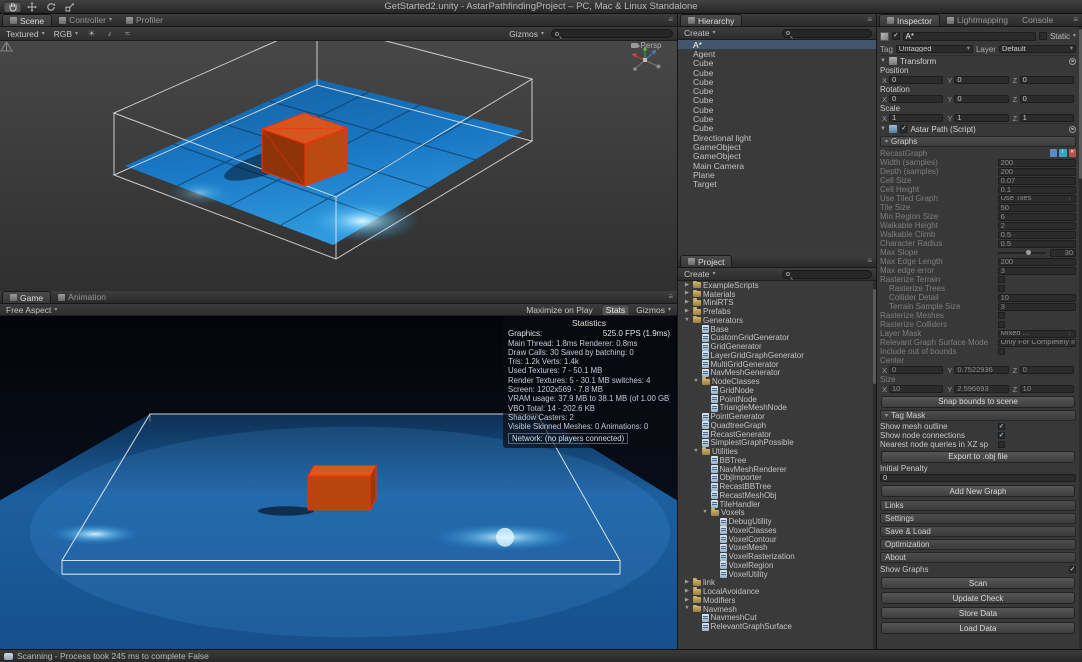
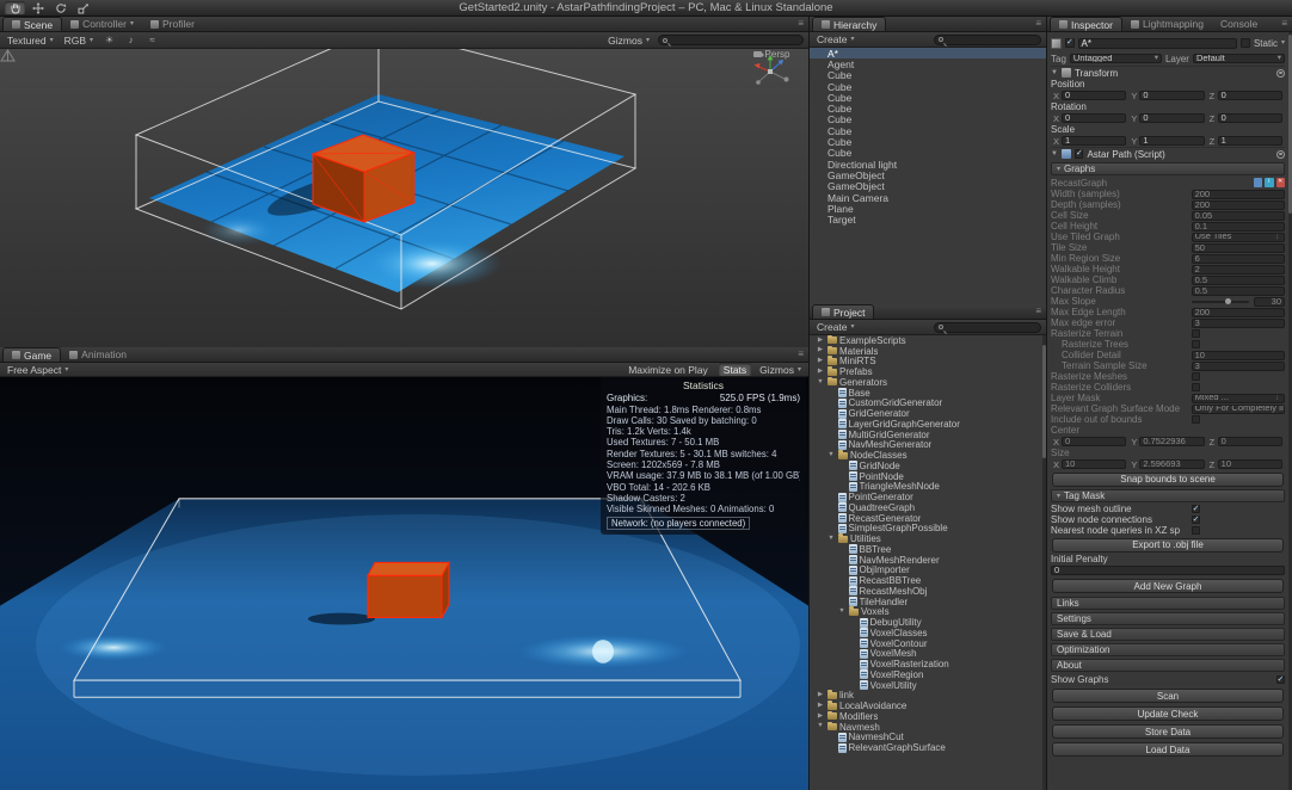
  GetStarted2.unity - AstarPathfindingProject – PC, Mac & Linux Standalone
  Scene
  Controller
  Profiler
  ≡
  Textured
  RGB
  ☀
  ♪
  ≈
  Gizmos
  Persp
  Game
  Animation
  ≡
  Free Aspect
  Maximize on Play
  Stats
  Gizmos
  Statistics
  Graphics:
  525.0 FPS (1.9ms)
  Main Thread: 1.8ms Renderer: 0.8ms
  Draw Calls: 30 Saved by batching: 0
  Tris: 1.2k Verts: 1.4k
  Used Textures: 7 - 50.1 MB
  Render Textures: 5 - 30.1 MB switches: 4
  Screen: 1202x569 - 7.8 MB
  VRAM usage: 37.9 MB to 38.1 MB (of 1.00 GB
  VBO Total: 14 - 202.6 KB
  Shadow Casters: 2
  Visible Skinned Meshes: 0 Animations: 0
  Network: (no players connected)
  Hierarchy
  ≡
  Create
  A*
  Agent
  Cube
  Cube
  Cube
  Cube
  Cube
  Cube
  Cube
  Cube
  Directional light
  GameObject
  GameObject
  Main Camera
  Plane
  Target
  Project
  ≡
  Create
  ExampleScripts
  Materials
  MiniRTS
  Prefabs
  Generators
  Base
  CustomGridGenerator
  GridGenerator
  LayerGridGraphGenerator
  MultiGridGenerator
  NavMeshGenerator
  NodeClasses
  GridNode
  PointNode
  TriangleMeshNode
  PointGenerator
  QuadtreeGraph
  RecastGenerator
  SimplestGraphPossible
  Utilities
  BBTree
  NavMeshRenderer
  ObjImporter
  RecastBBTree
  RecastMeshObj
  TileHandler
  Voxels
  DebugUtility
  VoxelClasses
  VoxelContour
  VoxelMesh
  VoxelRasterization
  VoxelRegion
  VoxelUtility
  link
  LocalAvoidance
  Modifiers
  Navmesh
  NavmeshCut
  RelevantGraphSurface
  Inspector
  Lightmapping
  Console
  ≡
  A*
  Static
  Tag
  Untagged
  Layer
  Default
  Transform
  Position
  X
  0
  Y
  0
  Z
  0
  Rotation
  X
  0
  Y
  0
  Z
  0
  Scale
  X
  1
  Y
  1
  Z
  1
  Astar Path (Script)
  Graphs
  RecastGraph
  Width (samples)
  200
  Depth (samples)
  200
  Cell Size
- 0.07
+ 0.05
  Cell Height
  0.1
  Use Tiled Graph
  Use Tiles
  Tile Size
  50
  Min Region Size
  6
  Walkable Height
  2
  Walkable Climb
  0.5
  Character Radius
  0.5
  Max Slope
  30
  Max Edge Length
  200
  Max edge error
  3
  Rasterize Terrain
  Rasterize Trees
  Collider Detail
  10
  Terrain Sample Size
  3
  Rasterize Meshes
  Rasterize Colliders
  Layer Mask
  Mixed ...
  Relevant Graph Surface Mode
  Only For Completely I
  Include out of bounds
  Center
  X
  0
  Y
  0.7522936
  Z
  0
  Size
  X
  10
  Y
  2.596693
  Z
  10
  Snap bounds to scene
  Tag Mask
  Show mesh outline
  Show node connections
  Nearest node queries in XZ sp
  Export to .obj file
  Initial Penalty
  0
  Add New Graph
  Links
  Settings
  Save & Load
  Optimization
  About
  Show Graphs
  Scan
  Update Check
  Store Data
  Load Data
- Scanning - Process took 245 ms to complete False
